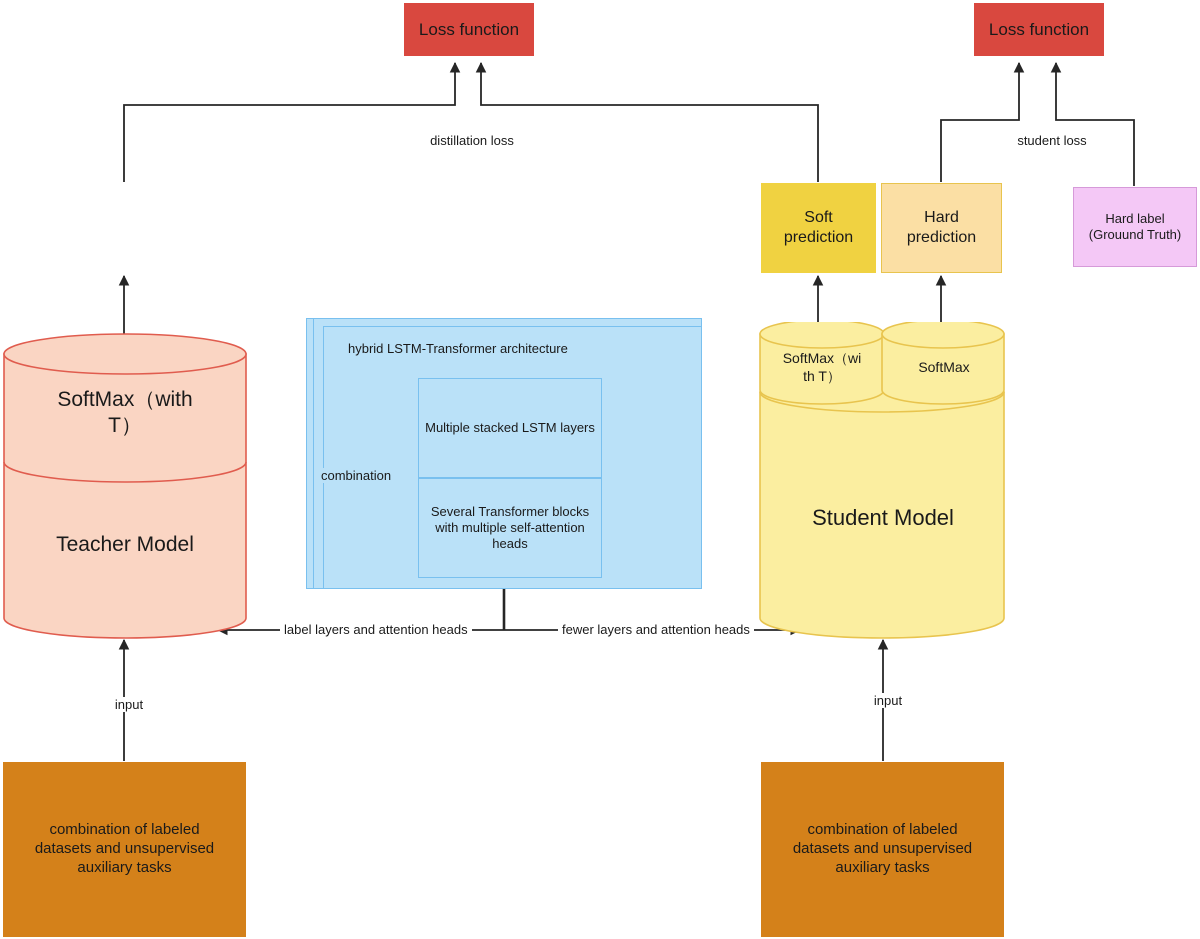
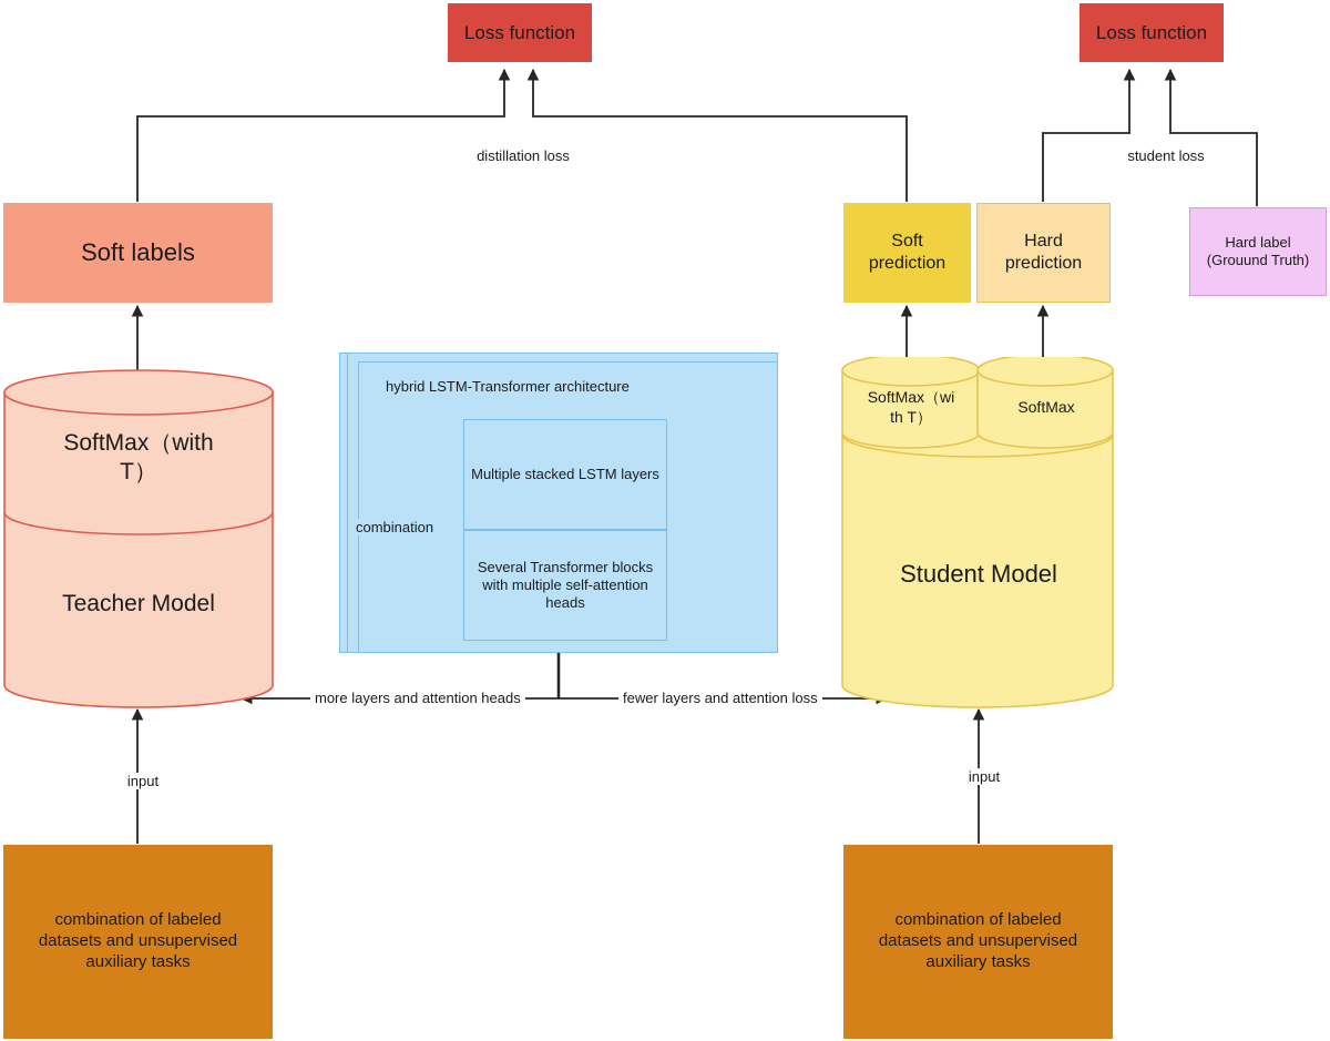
  Loss function
  Loss function
  distillation loss
  student loss
  input
  input
- label layers and attention heads
+ more layers and attention heads
- fewer layers and attention heads
+ fewer layers and attention loss
+ Soft labels
  SoftMax（with
  T）
  Teacher Model
  hybrid LSTM-Transformer architecture
  Multiple stacked LSTM layers
  Several Transformer blocks
  with multiple self-attention
  heads
  combination
  Soft
  prediction
  Hard
  prediction
  Hard label
  (Grouund Truth)
  SoftMax（wi
  th T）
  SoftMax
  Student Model
  combination of labeled
  datasets and unsupervised
  auxiliary tasks
  combination of labeled
  datasets and unsupervised
  auxiliary tasks
